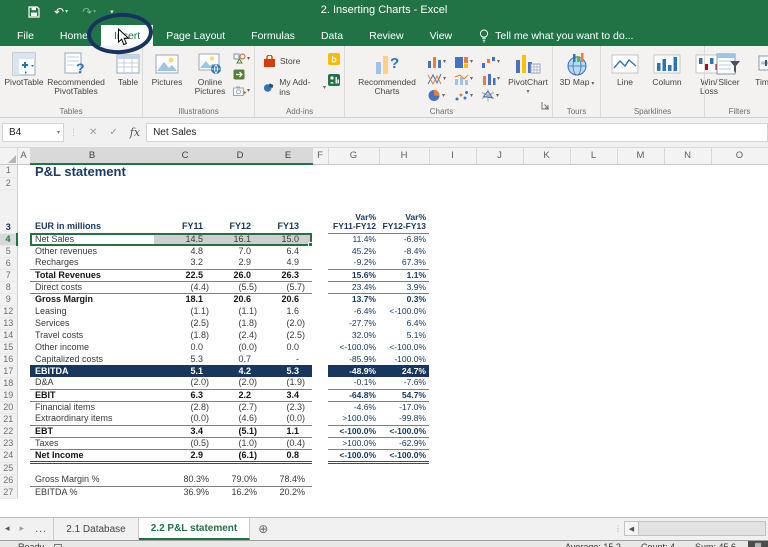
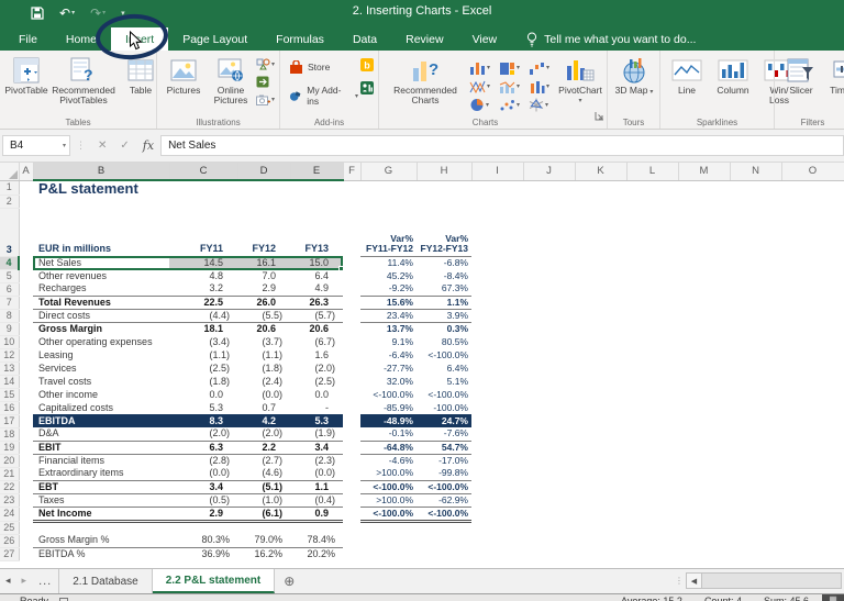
  ↶
  ↷
  ▾
  2. Inserting Charts - Excel
  File
  Home
  Page Layout
  Formulas
  Data
  Review
  View
  Tell me what you want to do...
  PivotTable
  ?
  Recommended PivotTables
  Table
  Tables
  Pictures
  Online Pictures
  Illustrations
  Store
  My Add-ins
  b
  Add-ins
  ?
  Recommended Charts
  PivotChart
  Charts
  3D Map
  Tours
  Line
  Column
  Win/ Loss
  Sparklines
  Slicer
  Filters
  B4
  ⋮
  ✕
  ✓
  fx
  Net Sales
  	A	B	C	D	E	F	G	H	I	J	K	L	M	N	O
  1		P&L statement
  2
  3		EUR in millions	FY11	FY12	FY13		Var%FY11-FY12	Var%FY12-FY13
  4		Net Sales	14.5	16.1	15.0		11.4%	-6.8%
  5		Other revenues	4.8	7.0	6.4		45.2%	-8.4%
  6		Recharges	3.2	2.9	4.9		-9.2%	67.3%
  7		Total Revenues	22.5	26.0	26.3		15.6%	1.1%
  8		Direct costs	(4.4)	(5.5)	(5.7)		23.4%	3.9%
  9		Gross Margin	18.1	20.6	20.6		13.7%	0.3%
+ 10		Other operating expenses	(3.4)	(3.7)	(6.7)		9.1%	80.5%
  12		Leasing	(1.1)	(1.1)	1.6		-6.4%	<-100.0%
  13		Services	(2.5)	(1.8)	(2.0)		-27.7%	6.4%
  14		Travel costs	(1.8)	(2.4)	(2.5)		32.0%	5.1%
  15		Other income	0.0	(0.0)	0.0		<-100.0%	<-100.0%
  16		Capitalized costs	5.3	0.7	-		-85.9%	-100.0%
- 17		EBITDA	5.1	4.2	5.3		-48.9%	24.7%
+ 17		EBITDA	8.3	4.2	5.3		-48.9%	24.7%
  18		D&A	(2.0)	(2.0)	(1.9)		-0.1%	-7.6%
  19		EBIT	6.3	2.2	3.4		-64.8%	54.7%
  20		Financial items	(2.8)	(2.7)	(2.3)		-4.6%	-17.0%
  21		Extraordinary items	(0.0)	(4.6)	(0.0)		>100.0%	-99.8%
  22		EBT	3.4	(5.1)	1.1		<-100.0%	<-100.0%
  23		Taxes	(0.5)	(1.0)	(0.4)		>100.0%	-62.9%
- 24		Net Income	2.9	(6.1)	0.8		<-100.0%	<-100.0%
+ 24		Net Income	2.9	(6.1)	0.9		<-100.0%	<-100.0%
  25
  26		Gross Margin %	80.3%	79.0%	78.4%
  27		EBITDA %	36.9%	16.2%	20.2%
  ◂
  ▸
  ...
  2.1 Database
  2.2 P&L statement
  ⊕
  ⋮
  ◀
  ▦
